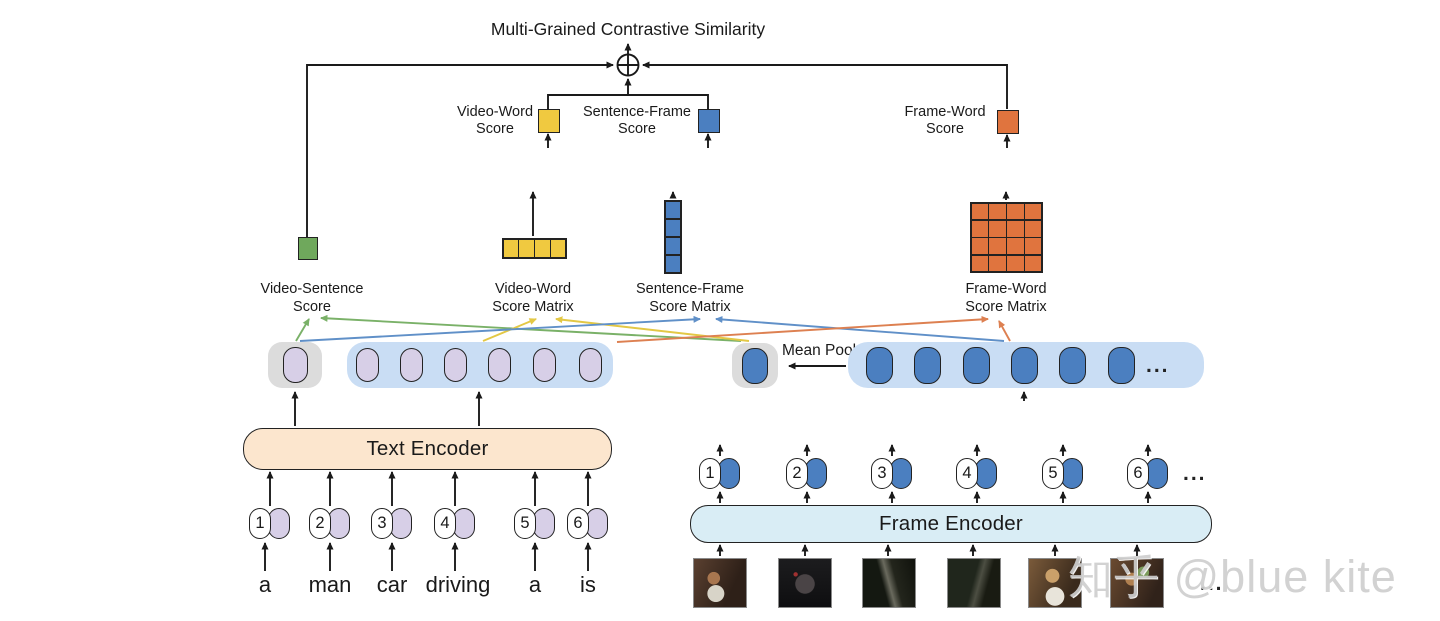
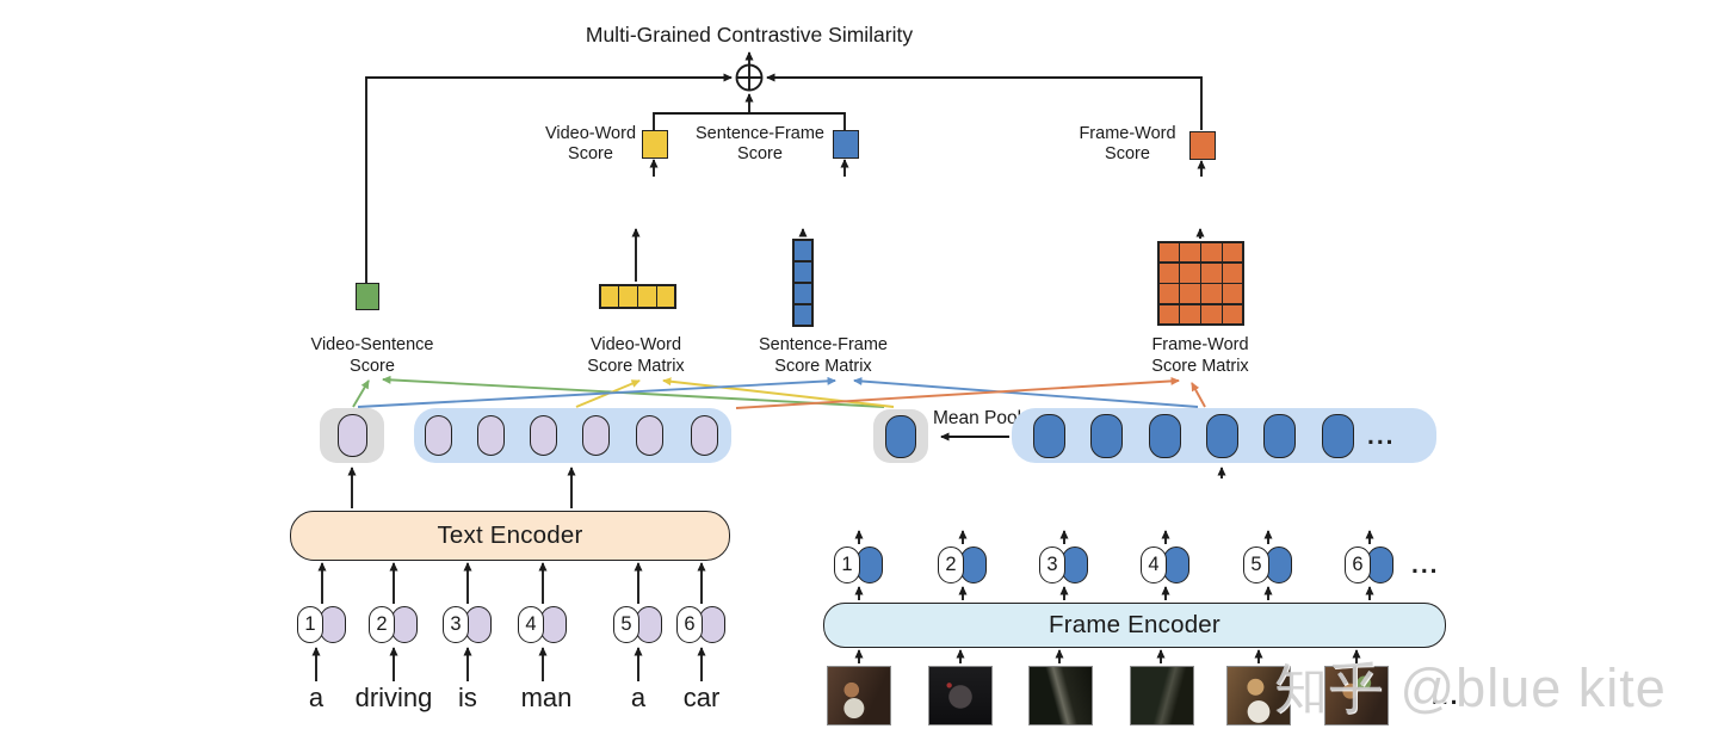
  Multi-Grained Contrastive Similarity
  Video-Word
  Score
  Sentence-Frame
  Score
  Frame-Word
  Score
  Video-Sentence
  Score
  Video-Word
  Score Matrix
  Sentence-Frame
  Score Matrix
  Frame-Word
  Score Matrix
  Mean Poo
  ...
  Text Encoder
  Frame Encoder
  1
  2
  3
  4
  5
  6
  a
- man
+ driving
- car
+ is
- driving
+ man
  a
- is
+ car
  1
  2
  3
  4
  5
  6
  ...
  ...
  知乎 @blue kite
